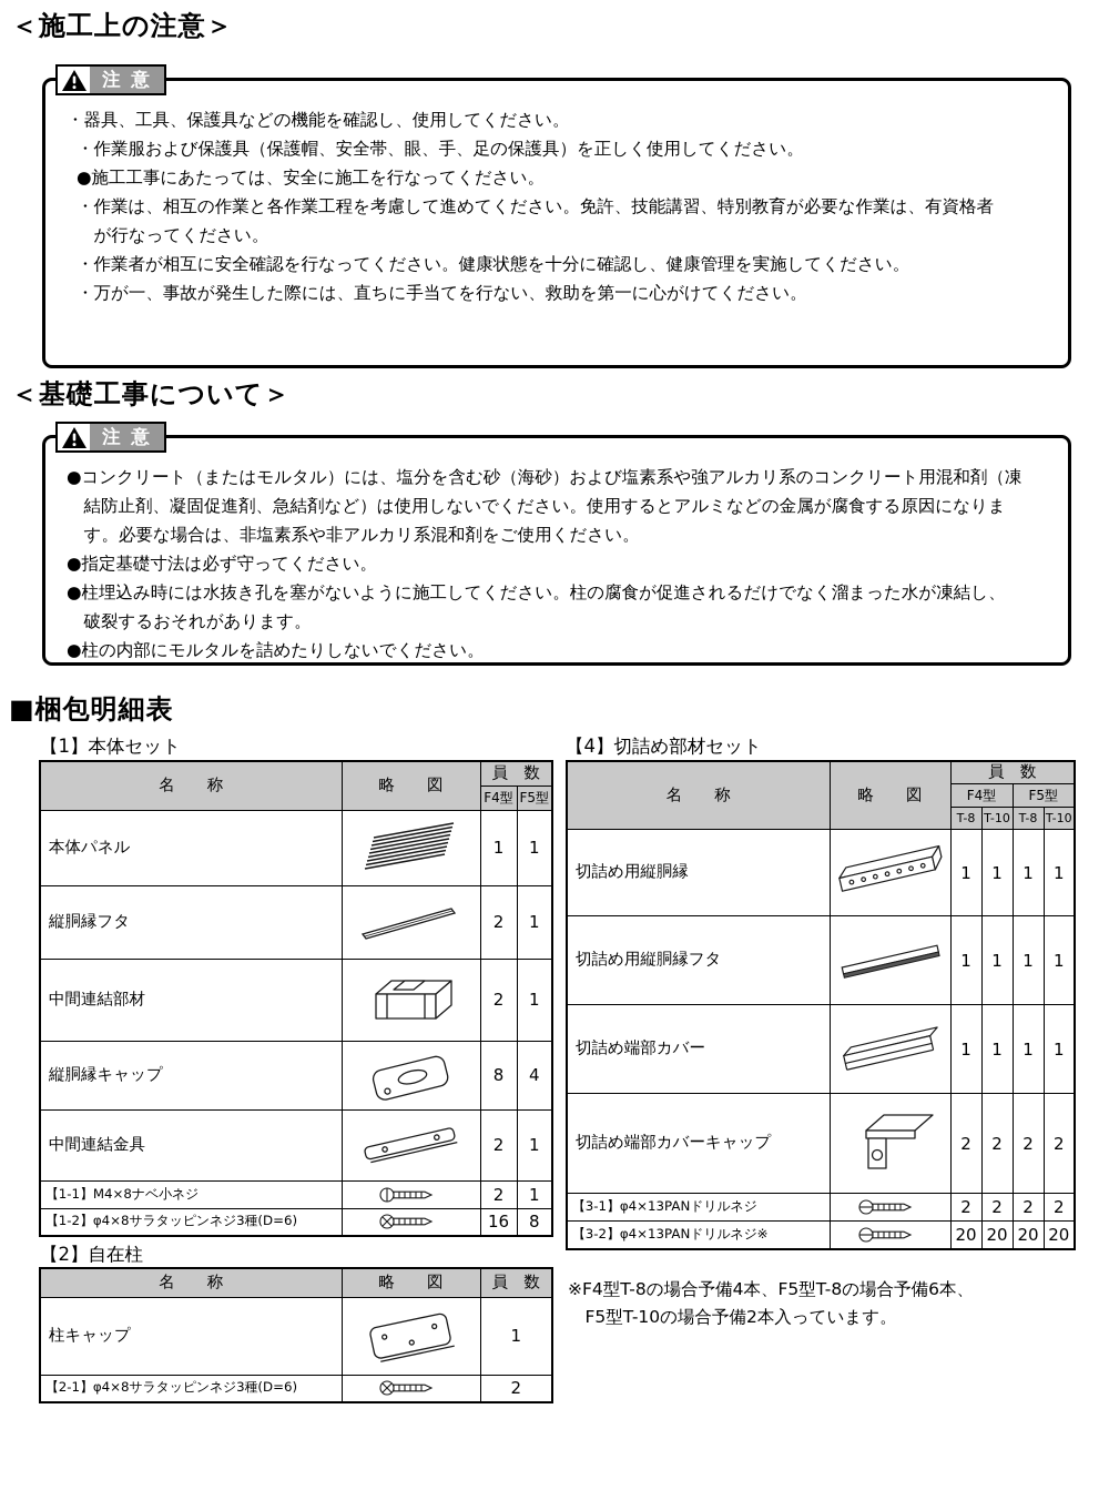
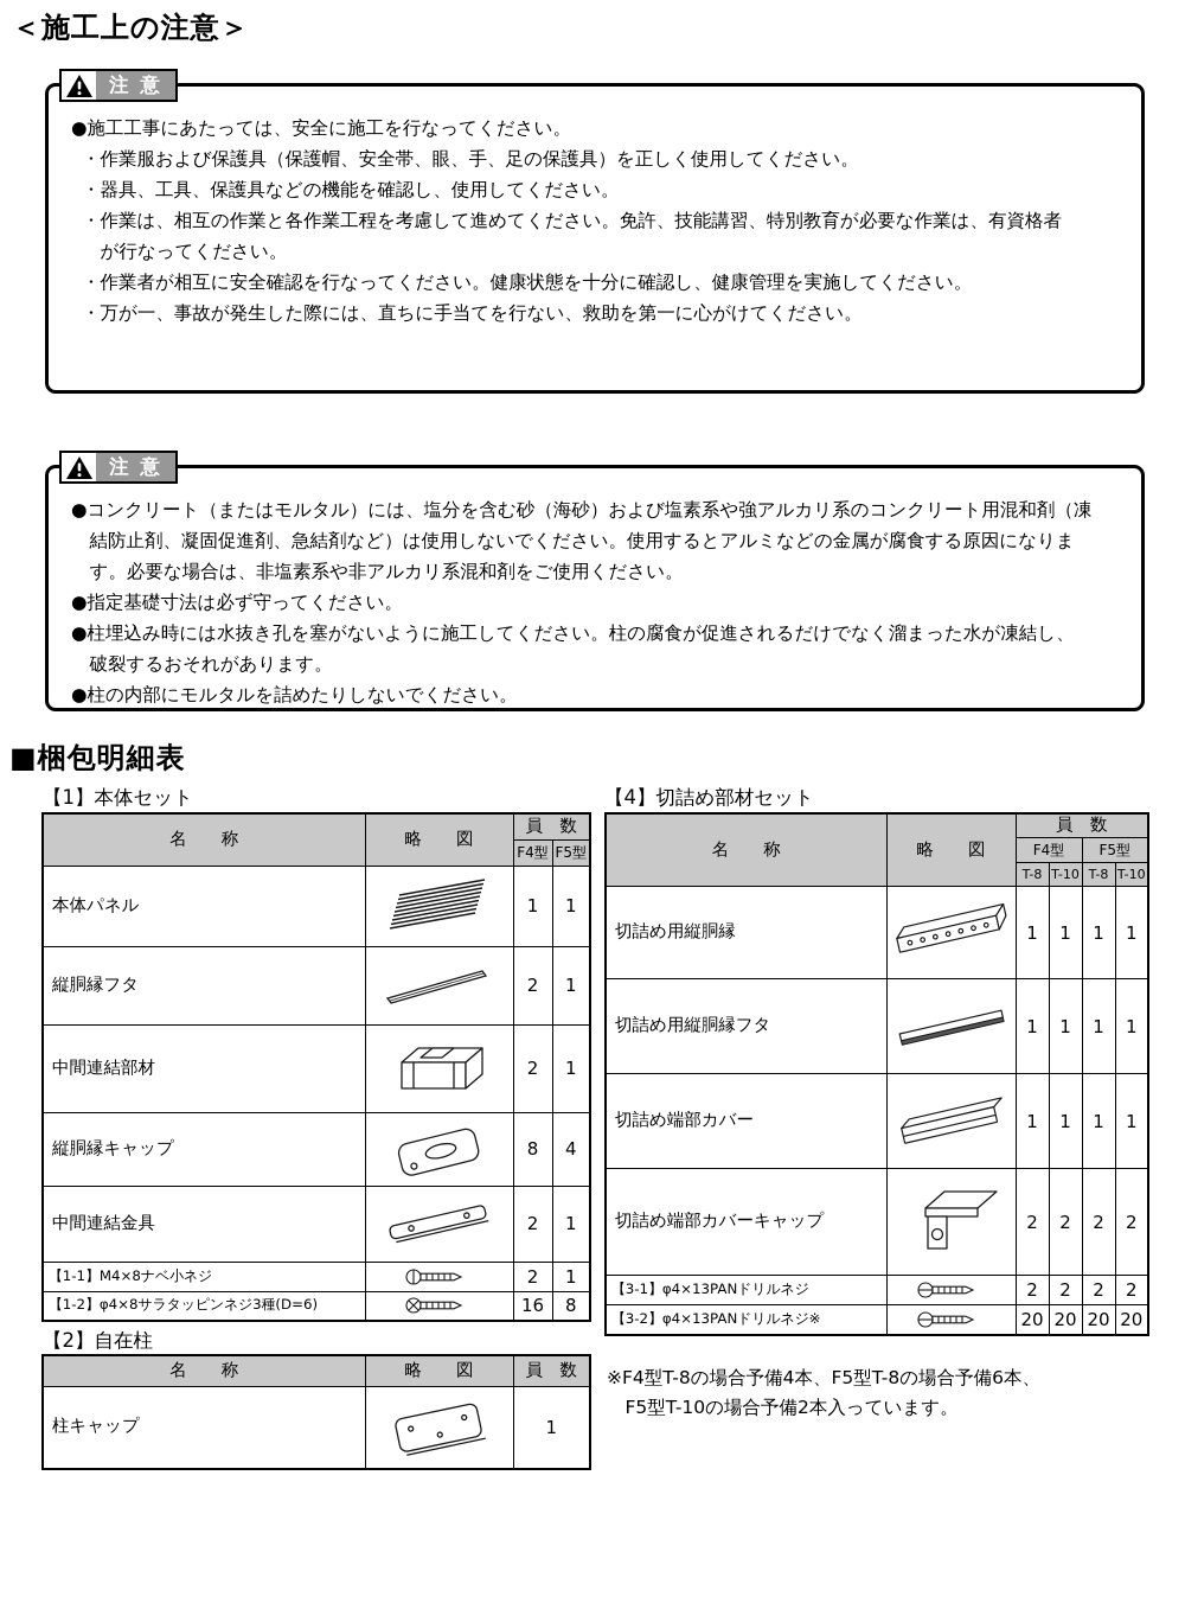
  ＜施工上の注意＞
  注 意
- ・器具、工具、保護具などの機能を確認し、使用してください。
+ ●施工工事にあたっては、安全に施工を行なってください。
  ・作業服および保護具（保護帽、安全帯、眼、手、足の保護具）を正しく使用してください。
- ●施工工事にあたっては、安全に施工を行なってください。
+ ・器具、工具、保護具などの機能を確認し、使用してください。
  ・作業は、相互の作業と各作業工程を考慮して進めてください。免許、技能講習、特別教育が必要な作業は、有資格者
  が行なってください。
  ・作業者が相互に安全確認を行なってください。健康状態を十分に確認し、健康管理を実施してください。
  ・万が一、事故が発生した際には、直ちに手当てを行ない、救助を第一に心がけてください。
- ＜基礎工事について＞
  注 意
  ●コンクリート（またはモルタル）には、塩分を含む砂（海砂）および塩素系や強アルカリ系のコンクリート用混和剤（凍
  結防止剤、凝固促進剤、急結剤など）は使用しないでください。使用するとアルミなどの金属が腐食する原因になりま
  す。必要な場合は、非塩素系や非アルカリ系混和剤をご使用ください。
  ●指定基礎寸法は必ず守ってください。
  ●柱埋込み時には水抜き孔を塞がないように施工してください。柱の腐食が促進されるだけでなく溜まった水が凍結し、
  破裂するおそれがあります。
  ●柱の内部にモルタルを詰めたりしないでください。
  ■梱包明細表
  【1】本体セット
  名 称	略 図	員 数
  F4型	F5型
  本体パネル		1	1
  縦胴縁フタ		2	1
  中間連結部材		2	1
  縦胴縁キャップ		8	4
  中間連結金具		2	1
  【1-1】M4×8ナベ小ネジ		2	1
  【1-2】φ4×8サラタッピンネジ3種(D=6)		16	8
  【4】切詰め部材セット
  名 称	略 図	員 数
  F4型	F5型
  T-8	T-10	T-8	T-10
  切詰め用縦胴縁		1	1	1	1
  切詰め用縦胴縁フタ		1	1	1	1
  切詰め端部カバー		1	1	1	1
  切詰め端部カバーキャップ		2	2	2	2
  【3-1】φ4×13PANドリルネジ		2	2	2	2
  【3-2】φ4×13PANドリルネジ※		20	20	20	20
  ※F4型T-8の場合予備4本、F5型T-8の場合予備6本、
  F5型T-10の場合予備2本入っています。
  【2】自在柱
  名 称	略 図	員 数
  柱キャップ		1
- 【2-1】φ4×8サラタッピンネジ3種(D=6)		2
